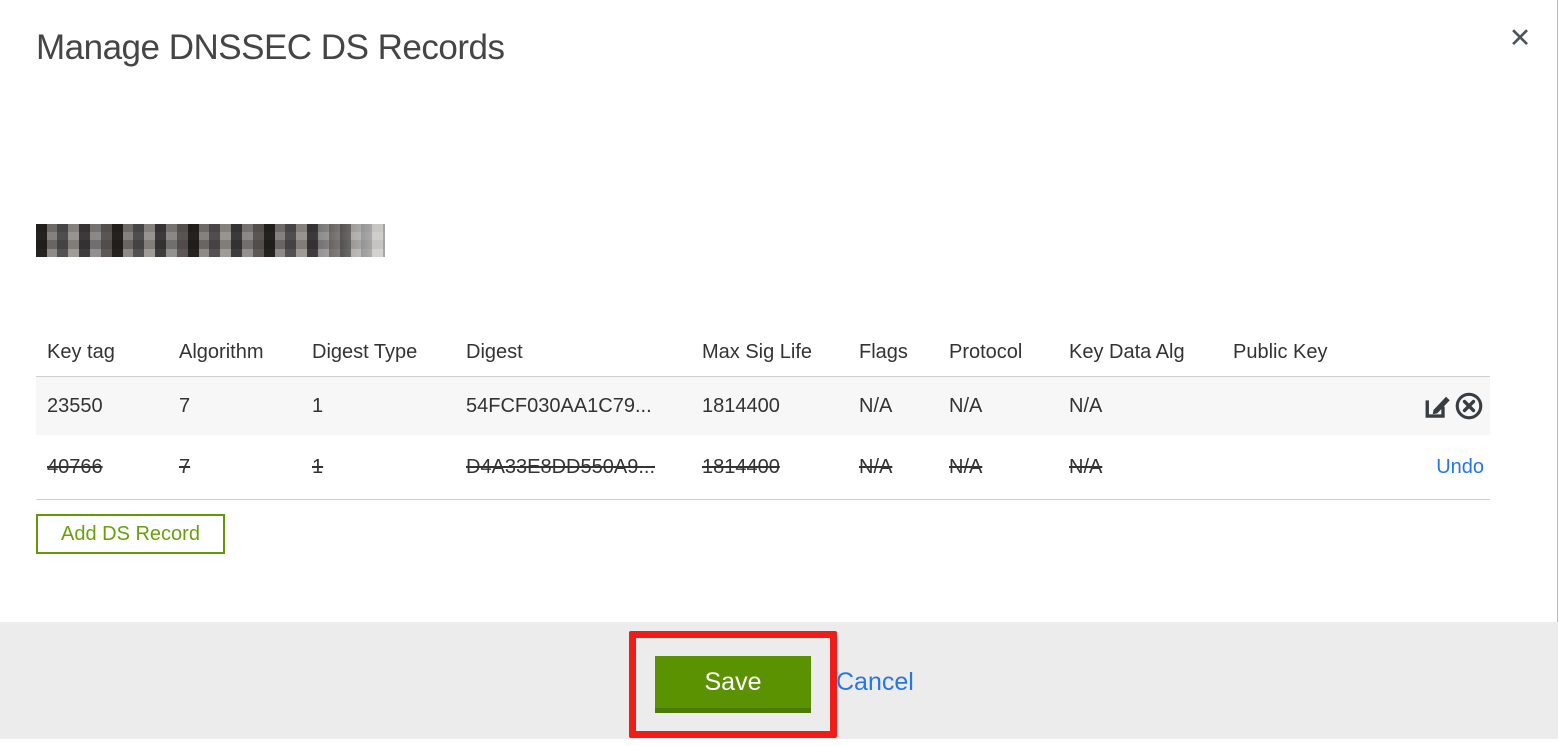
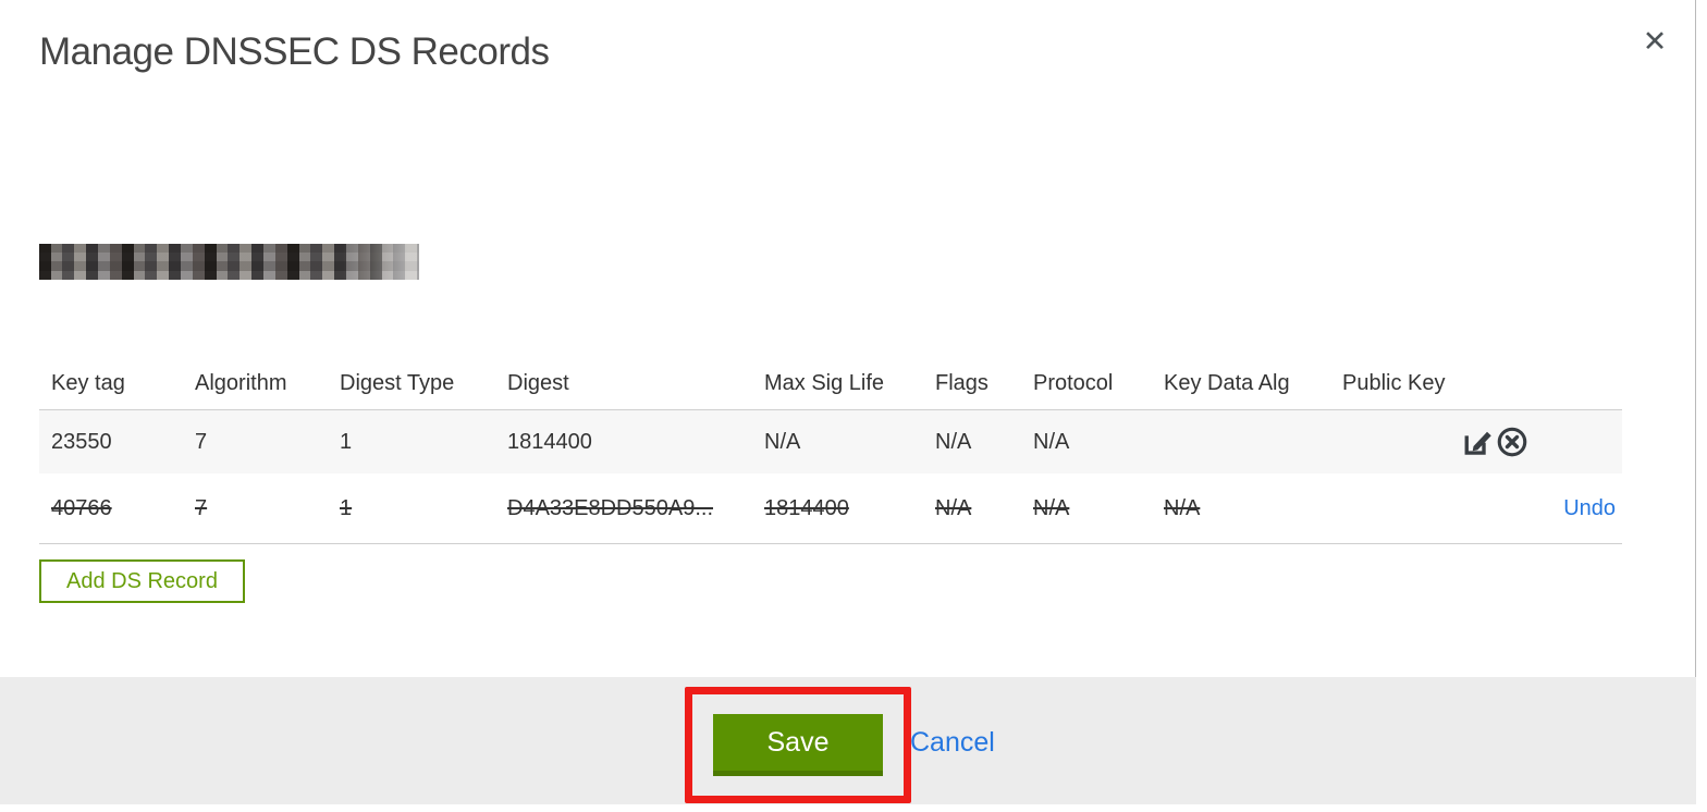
  Manage DNSSEC DS Records
  ✕
  Key tag
  Algorithm
  Digest Type
  Digest
  Max Sig Life
  Flags
  Protocol
  Key Data Alg
  Public Key
  23550
  7
  1
- 54FCF030AA1C79...
  1814400
  N/A
  N/A
  N/A
  40766
  7
  1
  D4A33E8DD550A9...
  1814400
  N/A
  N/A
  N/A
  Undo
  Add DS Record
  Save
  Cancel
